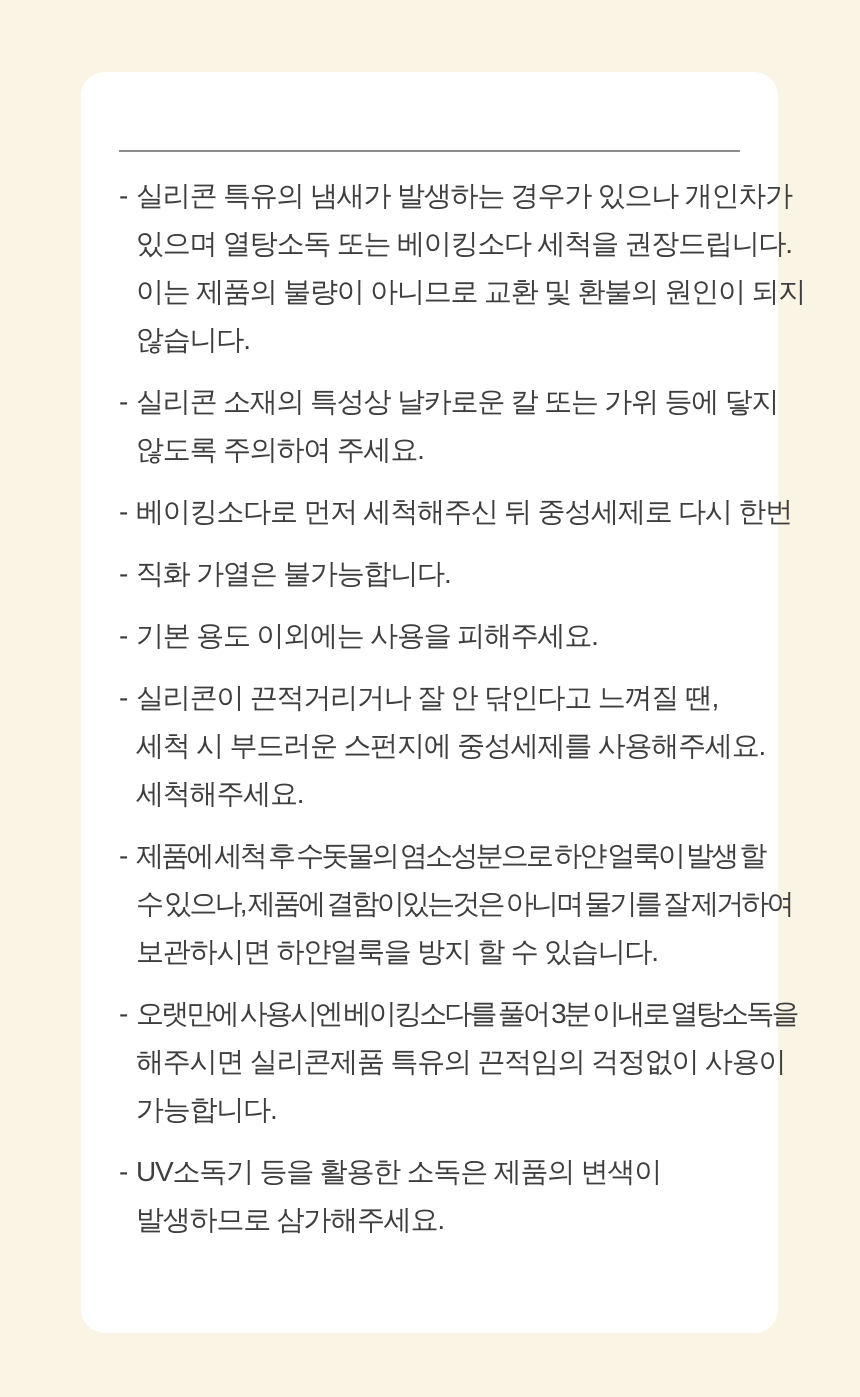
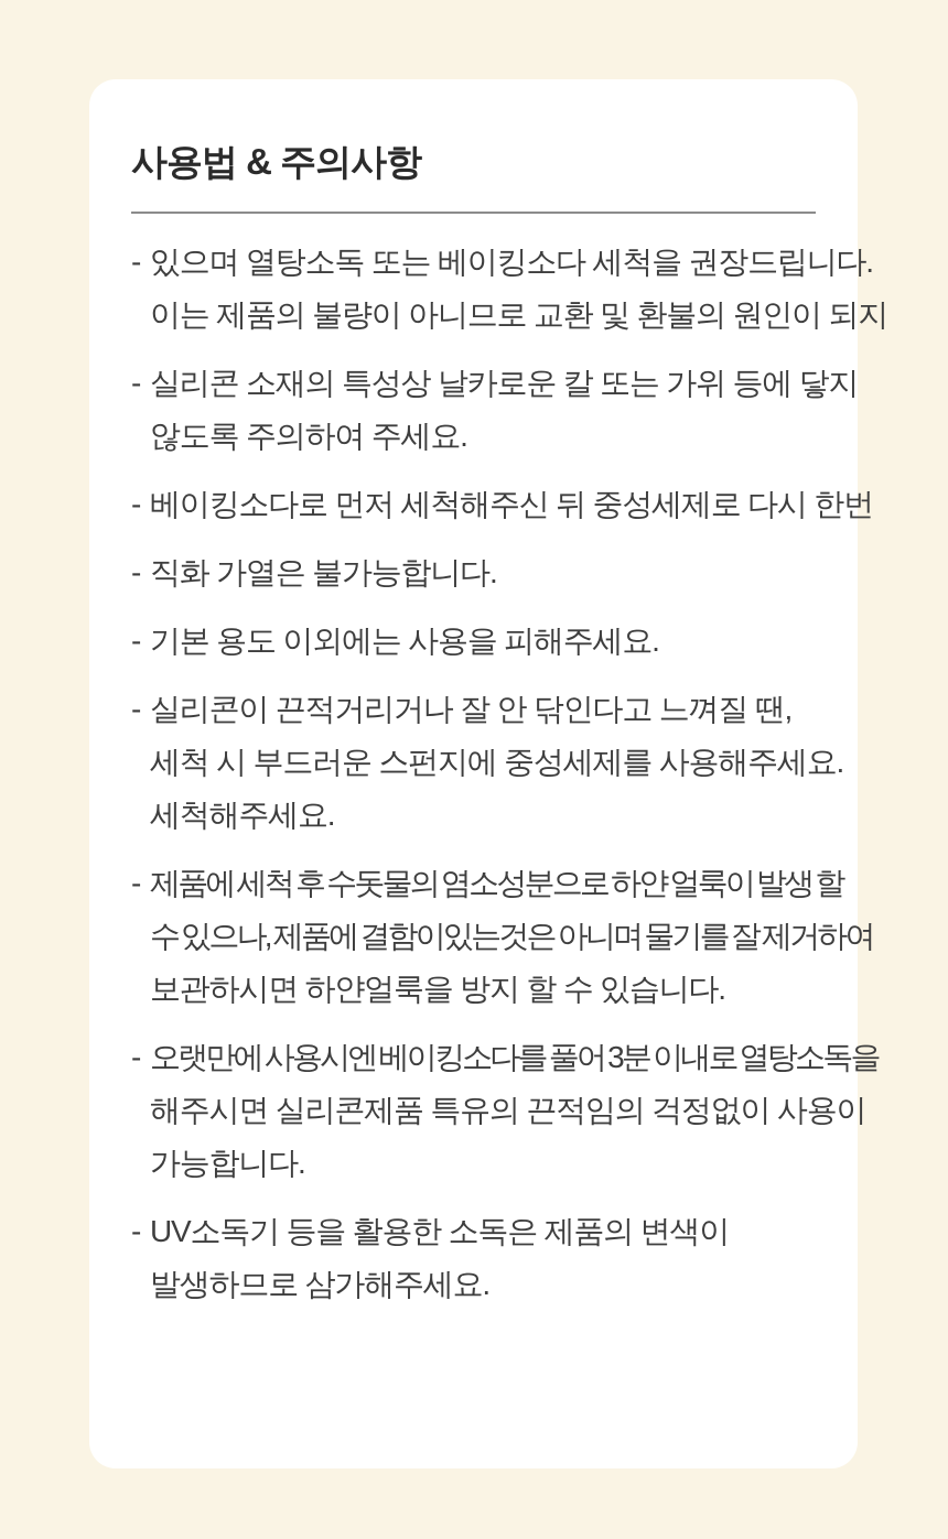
+ 사용법 & 주의사항
  -
- 실리콘 특유의 냄새가 발생하는 경우가 있으나 개인차가
  있으며 열탕소독 또는 베이킹소다 세척을 권장드립니다.
  이는 제품의 불량이 아니므로 교환 및 환불의 원인이 되지
- 않습니다.
  -
  실리콘 소재의 특성상 날카로운 칼 또는 가위 등에 닿지
  않도록 주의하여 주세요.
  -
  베이킹소다로 먼저 세척해주신 뒤 중성세제로 다시 한번
  -
  직화 가열은 불가능합니다.
  -
  기본 용도 이외에는 사용을 피해주세요.
  -
  실리콘이 끈적거리거나 잘 안 닦인다고 느껴질 땐,
  세척 시 부드러운 스펀지에 중성세제를 사용해주세요.
  세척해주세요.
  -
  제품에 세척 후 수돗물의 염소성분으로 하얀 얼룩이 발생 할
  수 있으나, 제품에 결함이있는것은 아니며 물기를 잘 제거하여
  보관하시면 하얀얼룩을 방지 할 수 있습니다.
  -
  오랫만에 사용시엔 베이킹소다를 풀어 3분 이내로 열탕소독을
  해주시면 실리콘제품 특유의 끈적임의 걱정없이 사용이
  가능합니다.
  -
  UV소독기 등을 활용한 소독은 제품의 변색이
  발생하므로 삼가해주세요.
